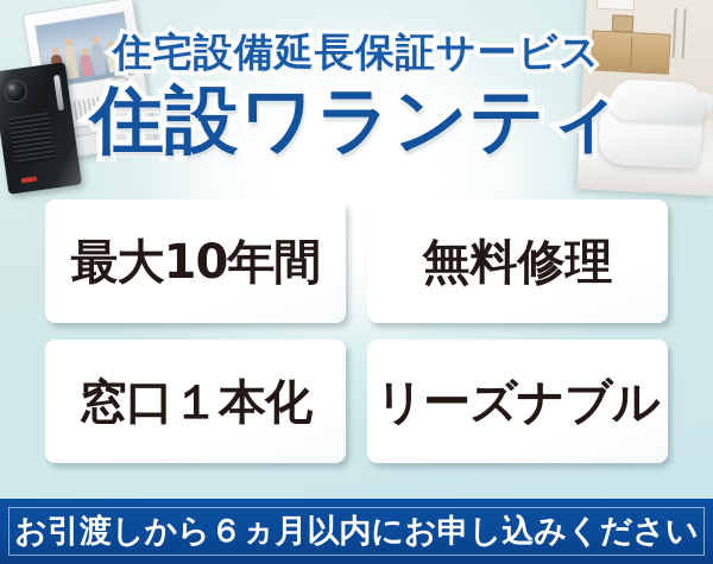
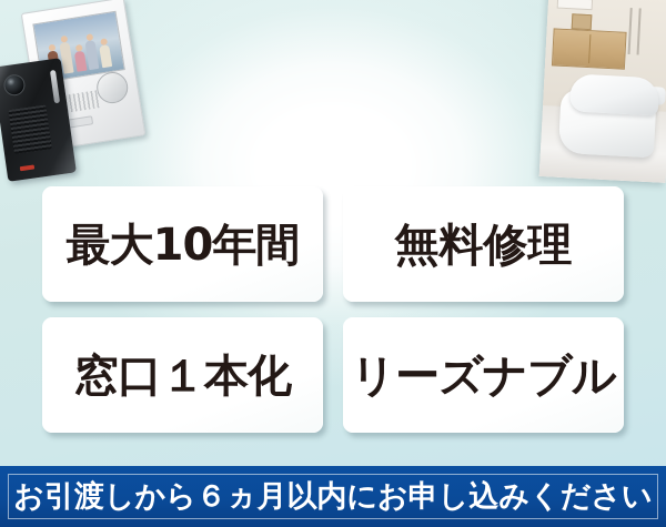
- 住宅設備延長保証サービス
- 住設ワランティ
  最大10年間
  無料修理
  窓口１本化
  リーズナブル
  お引渡しから６ヵ月以内にお申し込みください
